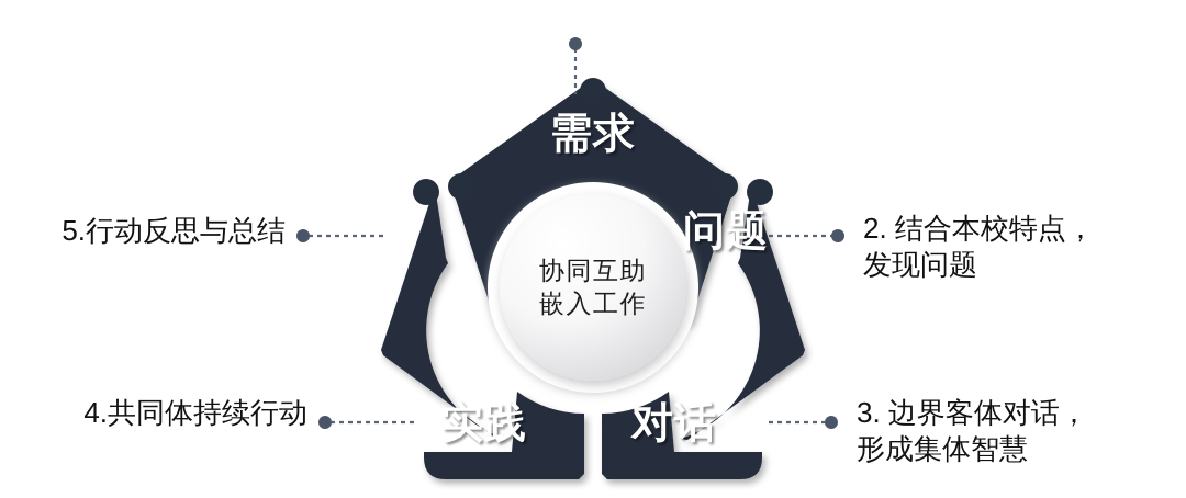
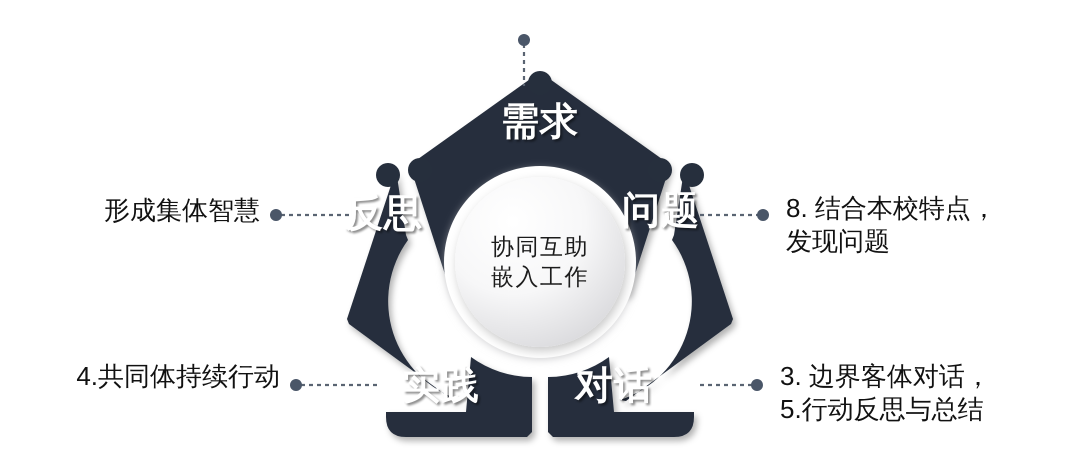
  需求
  问题
  对话
  实践
+ 反思
  协同互助
  嵌入工作
- 2. 结合本校特点，
+ 8. 结合本校特点，
  发现问题
  3. 边界客体对话，
- 形成集体智慧
+ 5.行动反思与总结
  4.共同体持续行动
- 5.行动反思与总结
+ 形成集体智慧
